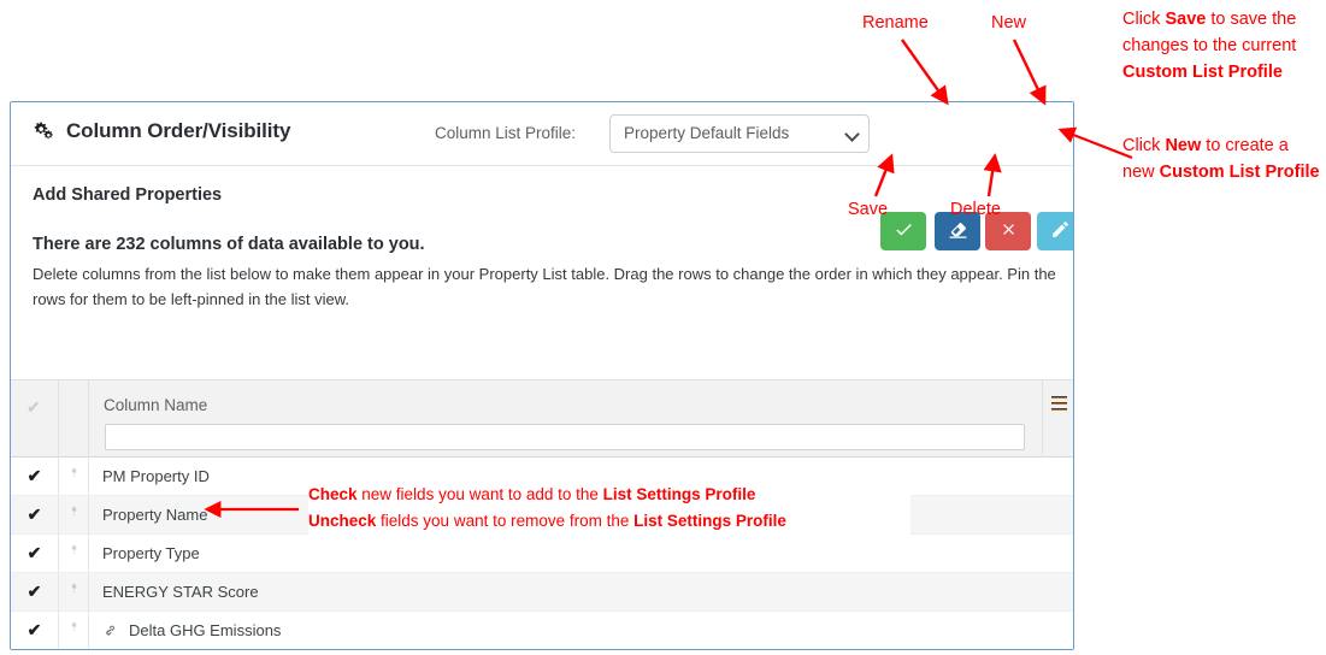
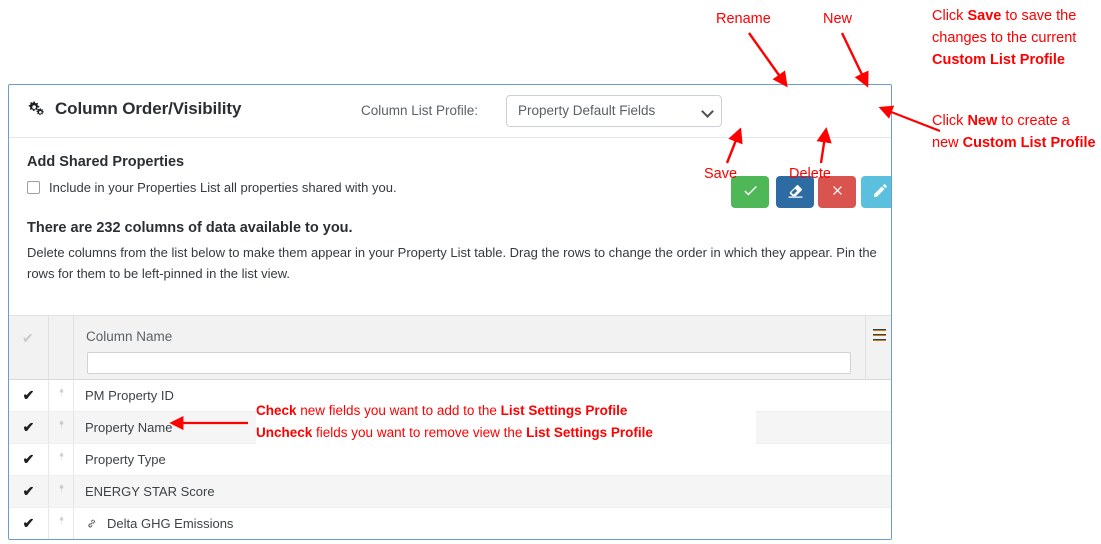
  Column Order/Visibility
  Column List Profile:
  Property Default Fields
  Add Shared Properties
+ Include in your Properties List all properties shared with you.
  There are 232 columns of data available to you.
  Delete columns from the list below to make them appear in your Property List table. Drag the rows to change the order in which they appear. Pin the rows for them to be left-pinned in the list view.
  ✔
  Column Name
  ✔
  PM Property ID
  ✔
  Property Name
  ✔
  Property Type
  ✔
  ENERGY STAR Score
  ✔
  Delta GHG Emissions
  Rename
  New
  Save
  Delete
  Click Save to save the changes to the current Custom List Profile
  Click New to create a new Custom List Profile
  Check new fields you want to add to the List Settings Profile
- Uncheck fields you want to remove from the List Settings Profile
+ Uncheck fields you want to remove view the List Settings Profile
